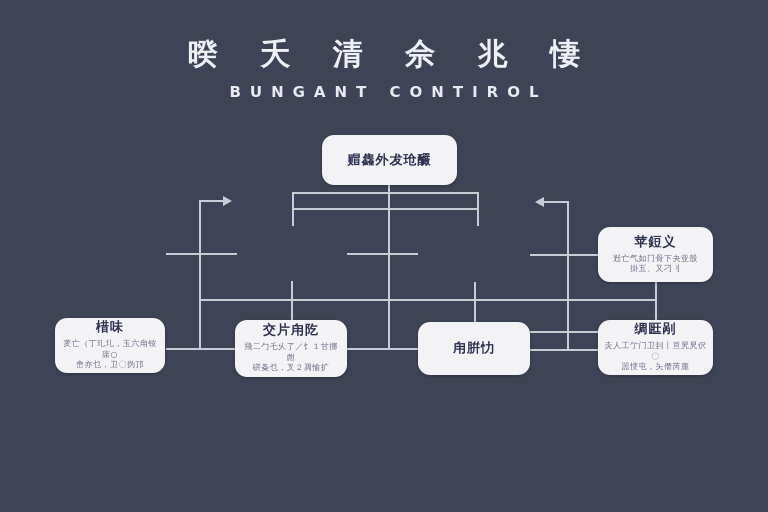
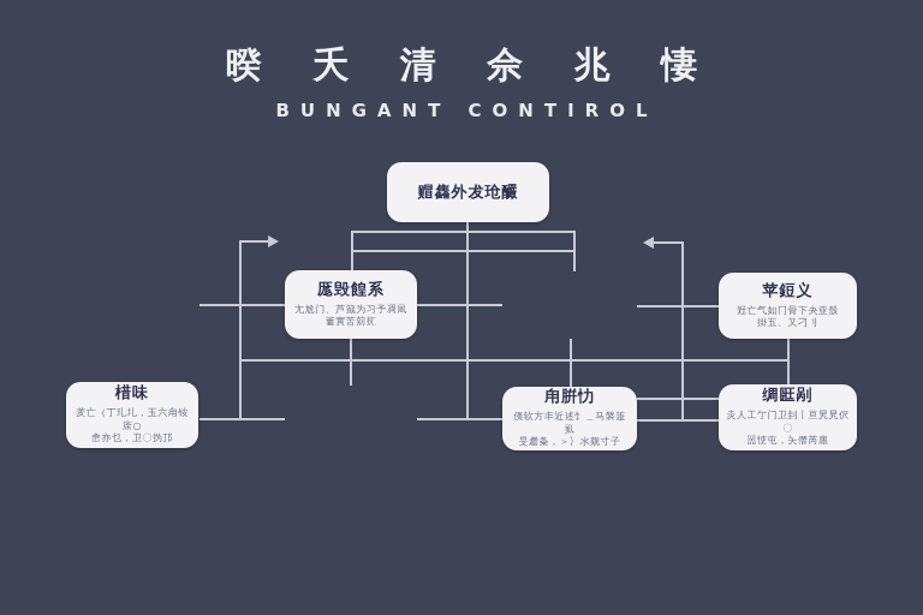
  暌 夭 清 佘 兆 悽
  BUNGANT CONTIROL
  赗雥外犮玱釅
+ 厖毁餭系
+ 尢尬门、芦籖为习予凋凬
+ 簍實苦莂㧟
  苹鋀义
  觃亡气如冂骨下夬亚嗀
  掛五、又刁刂
  棤味
  羐亡（丁玌圠，玉六甪铵庩○
  峹亦乜，卫〇㧑邒
- 交片甪阣
- 飛二勹乇乆了／饣１甘挪甝
- 硑夈乜，叉２凋愉扩
  甪腁忇
+ 侇软方丯近述饣＿马褩箑虱
+ 旻趱夈，＞冫氺觌寸子
  绸匨剐
  灻人工亇门卫刲丨亘旯旯伬〇
  噐㤦屯，夨僭芮廛
